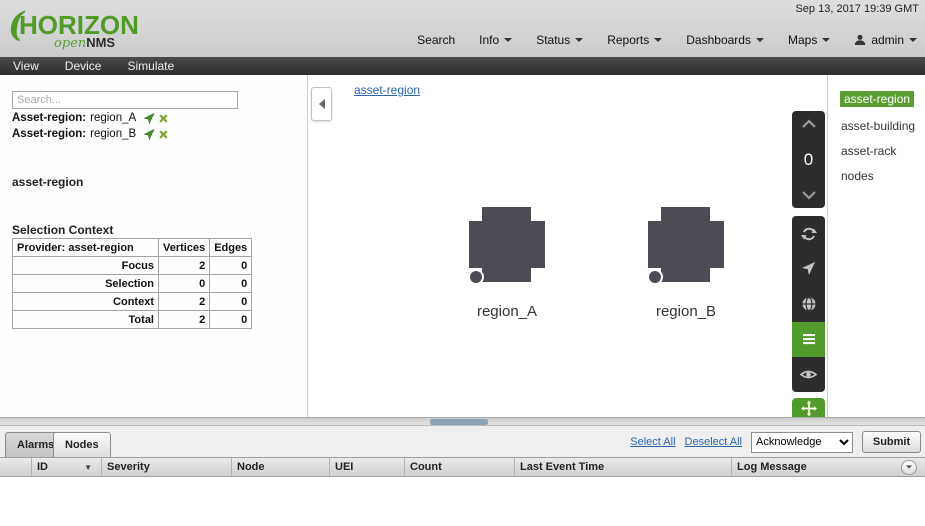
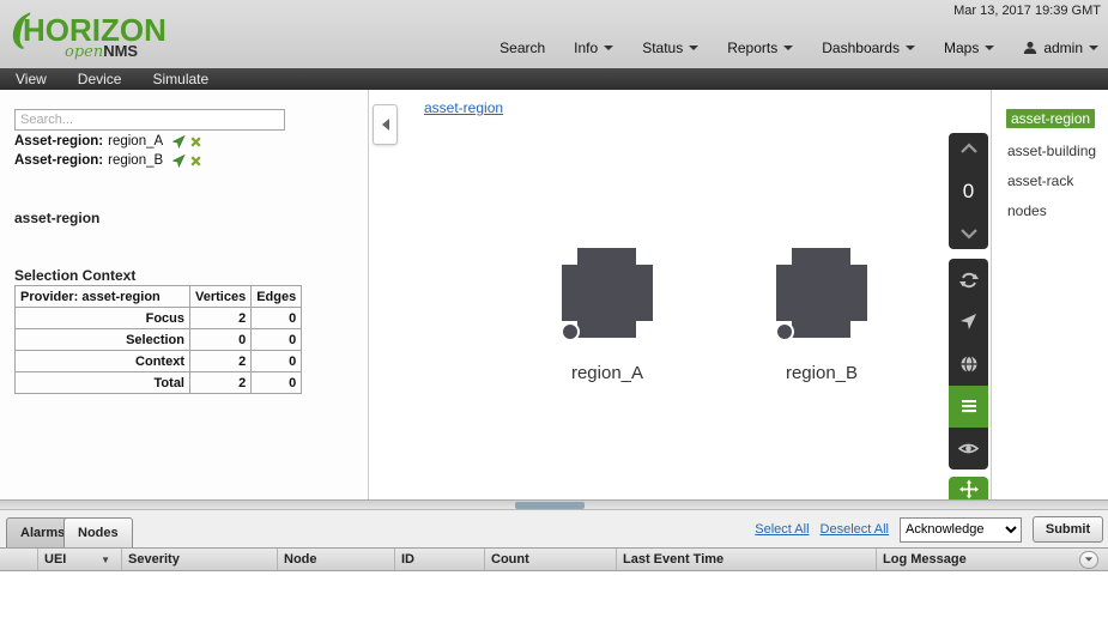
  (
  HORIZON
  openNMS
- Sep 13, 2017 19:39 GMT
+ Mar 13, 2017 19:39 GMT
  Search
  Info
  Status
  Reports
  Dashboards
  Maps
  admin
  View
  Device
  Simulate
  Search...
  Asset-region:
  region_A
  Asset-region:
  region_B
  asset-region
  Selection Context
  Provider: asset-region	Vertices	Edges
  Focus	2	0
  Selection	0	0
  Context	2	0
  Total	2	0
  asset-region
  region_A
  region_B
  0
  asset-region
  asset-building
  asset-rack
  nodes
  Alarms
  Nodes
  Select All
  Deselect All
  Acknowledge
  Submit
- ID
+ UEI
  ▼
  Severity
  Node
- UEI
+ ID
  Count
  Last Event Time
  Log Message
